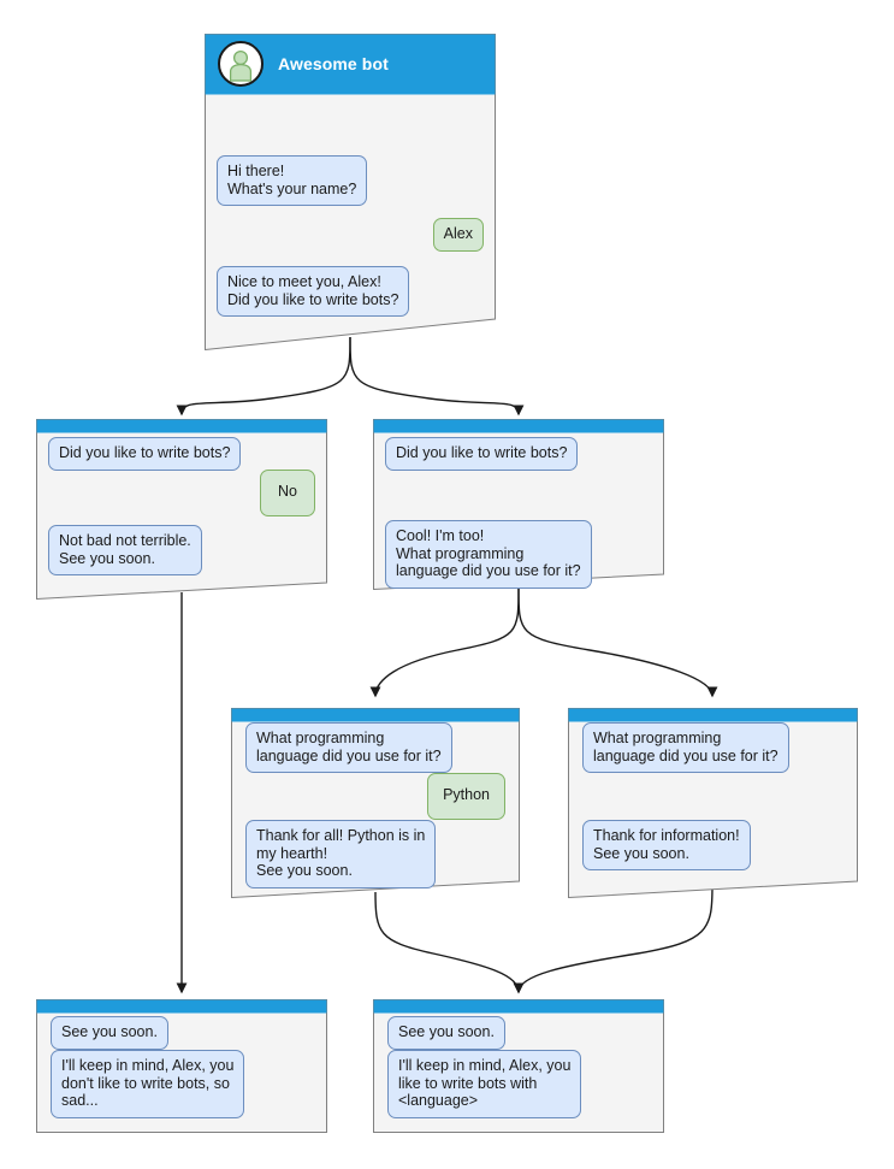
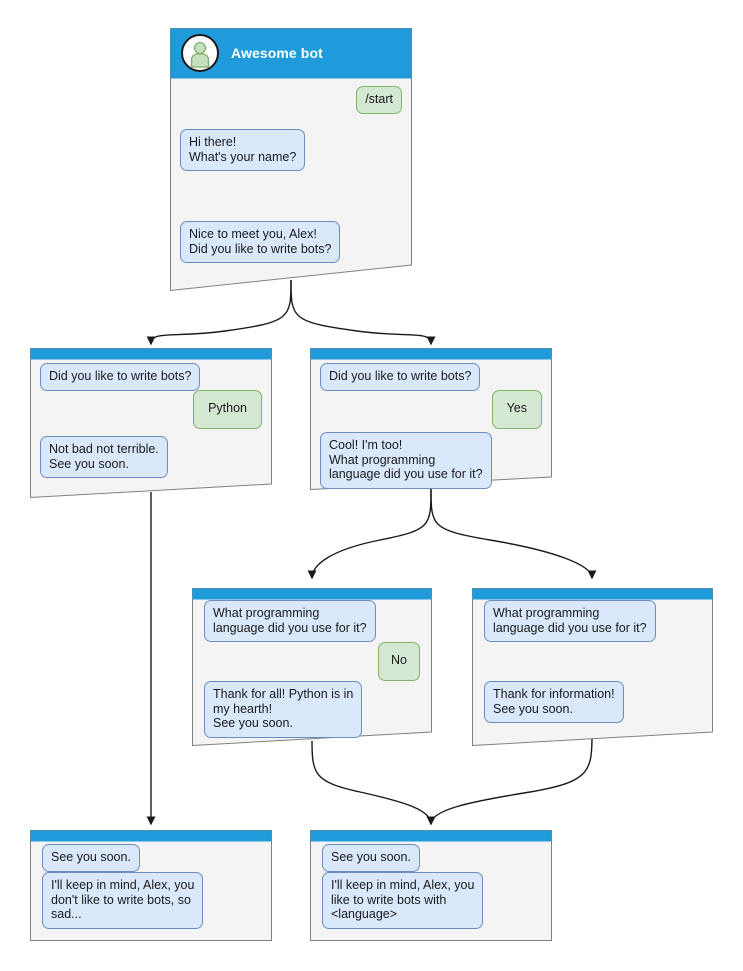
  Awesome bot
+ /start
  Hi there!
  What's your name?
- Alex
  Nice to meet you, Alex!
  Did you like to write bots?
  Did you like to write bots?
- No
+ Python
  Not bad not terrible.
  See you soon.
  Did you like to write bots?
+ Yes
  Cool! I'm too!
  What programming
  language did you use for it?
  What programming
  language did you use for it?
- Python
+ No
  Thank for all! Python is in
  my hearth!
  See you soon.
  What programming
  language did you use for it?
  Thank for information!
  See you soon.
  See you soon.
  I'll keep in mind, Alex, you
  don't like to write bots, so
  sad...
  See you soon.
  I'll keep in mind, Alex, you
  like to write bots with
  <language>
